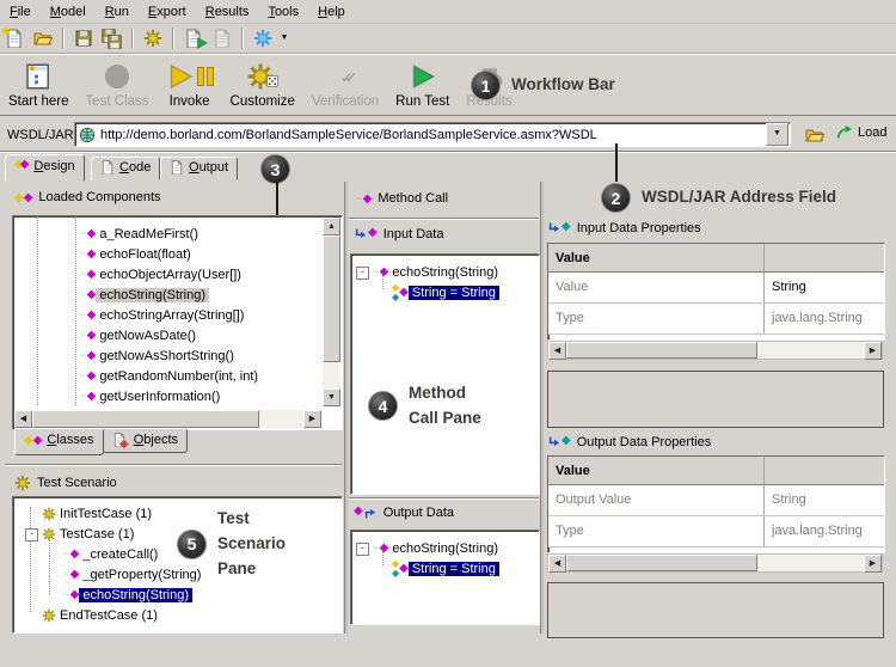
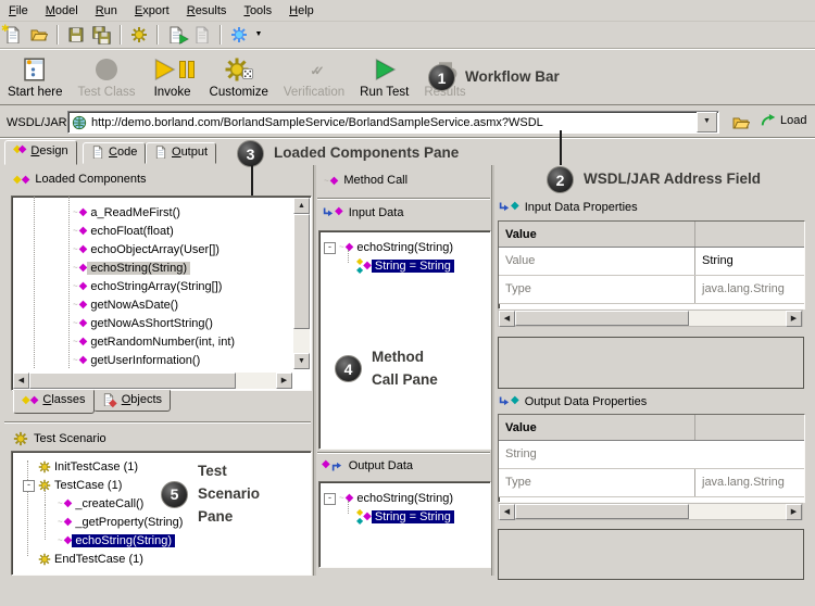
  File
  Model
  Run
  Export
  Results
  Tools
  Help
  ✱
  Start here
  Test Class
  Invoke
  Customize
  ✓✓
  Verification
  Run Test
  Results
  1
  Workflow Bar
  WSDL/JAR
  http://demo.borland.com/BorlandSampleService/BorlandSampleService.asmx?WSDL
  Load
  ◆
  ◆
  Design
  Code
  Output
  3
+ Loaded Components Pane
  ◆◆
  Loaded Components
  ~
  ◆
  a_ReadMeFirst()
  ~
  ◆
  echoFloat(float)
  ~
  ◆
  echoObjectArray(User[])
  ~
  ◆
  echoString(String)
  ~
  ◆
  echoStringArray(String[])
  ~
  ◆
  getNowAsDate()
  ~
  ◆
  getNowAsShortString()
  ~
  ◆
  getRandomNumber(int, int)
  ~
  ◆
  getUserInformation()
  ◆◆
  Classes
  ◆
  Objects
  Test Scenario
  InitTestCase (1)
  -
  TestCase (1)
  ~
  ◆
  _createCall()
  ~
  ◆
  _getProperty(String)
  ~
  ◆
  echoString(String)
  EndTestCase (1)
  5
  Test Scenario Pane
  Method Call
  ◆
  Input Data
  -
  ~
  ◆
  echoString(String)
  ◆
  ◆
  ◆
  String = String
  4
  Method Call Pane
  ◆
  Output Data
  -
  ~
  ◆
  echoString(String)
  ◆
  ◆
  ◆
  String = String
  2
  WSDL/JAR Address Field
  ◆
  Input Data Properties
  Value
  Value
  String
  Type
  java.lang.String
  ◆
  Output Data Properties
  Value
- Output Value
  String
  Type
  java.lang.String
